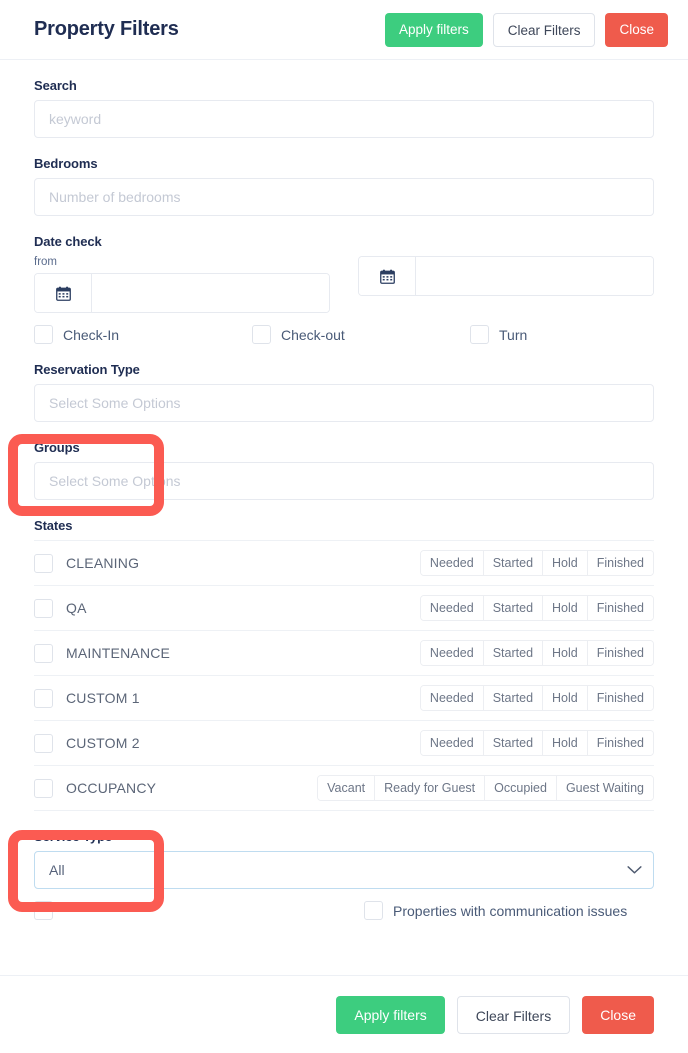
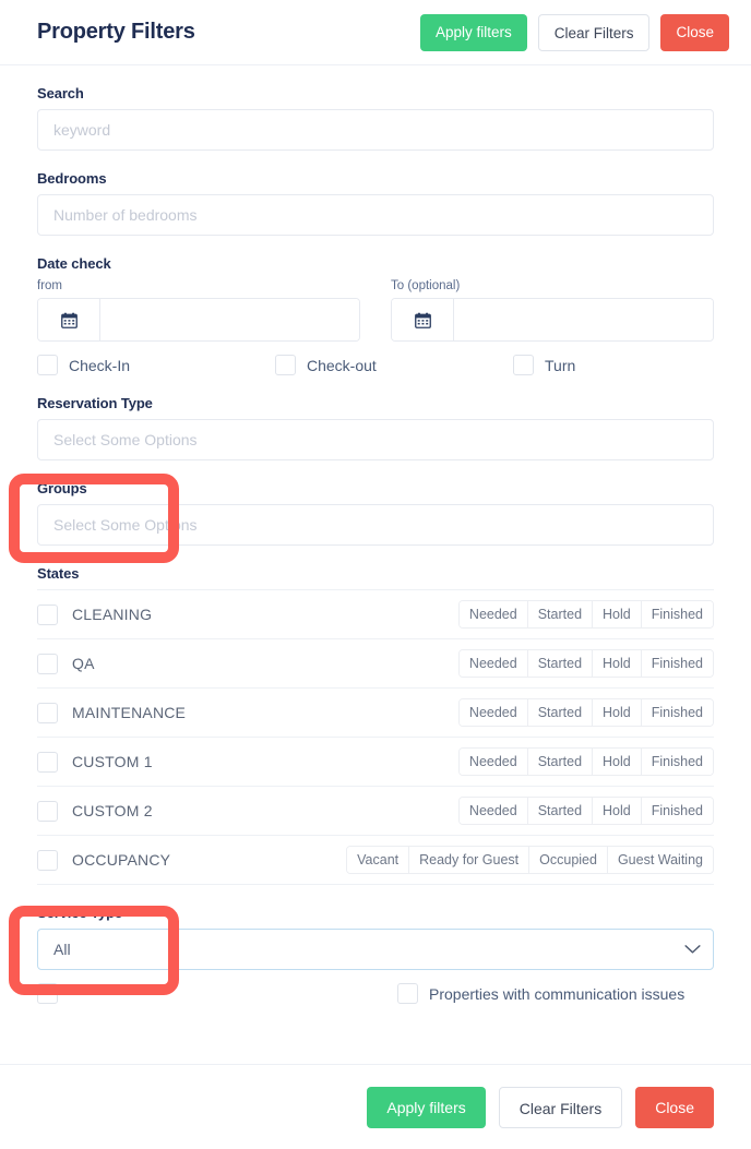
  Property Filters
  Apply filters
  Clear Filters
  Close
  Search
  keyword
  Bedrooms
  Number of bedrooms
  Date check
  from
+ To (optional)
  Check-In
  Check-out
  Turn
  Reservation Type
  Select Some Options
  Groups
  Select Some Options
  States
  CLEANING
  Needed
  Started
  Hold
  Finished
  QA
  Needed
  Started
  Hold
  Finished
  MAINTENANCE
  Needed
  Started
  Hold
  Finished
  CUSTOM 1
  Needed
  Started
  Hold
  Finished
  CUSTOM 2
  Needed
  Started
  Hold
  Finished
  OCCUPANCY
  Vacant
  Ready for Guest
  Occupied
  Guest Waiting
  Service Type
  All
  Properties with communication issues
  Apply filters
  Clear Filters
  Close
